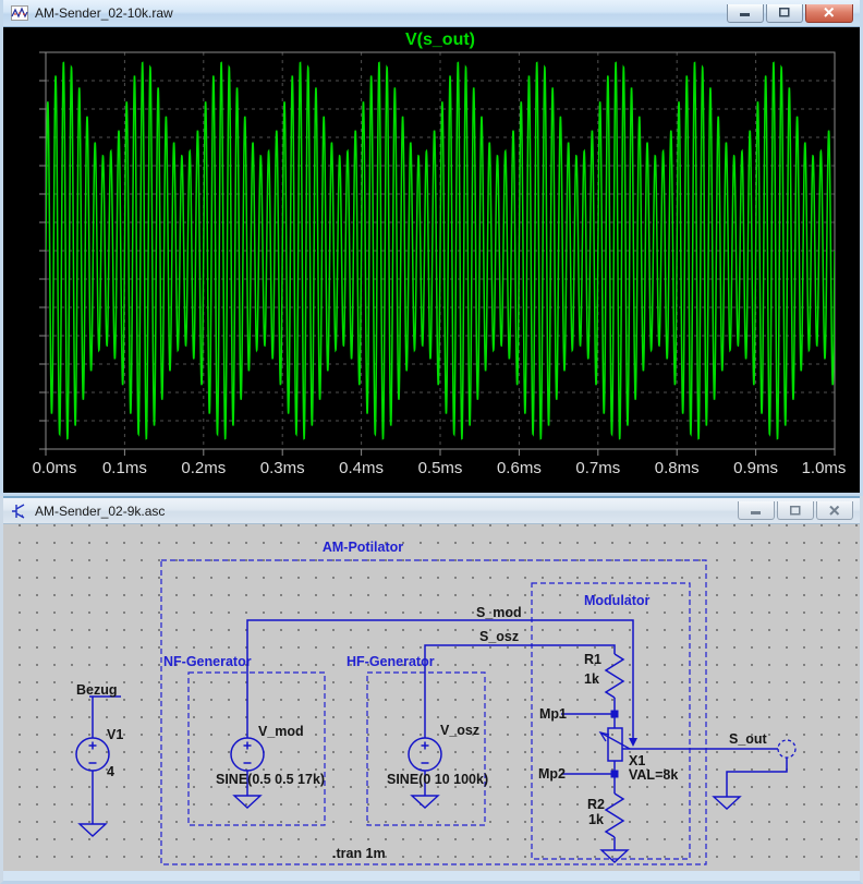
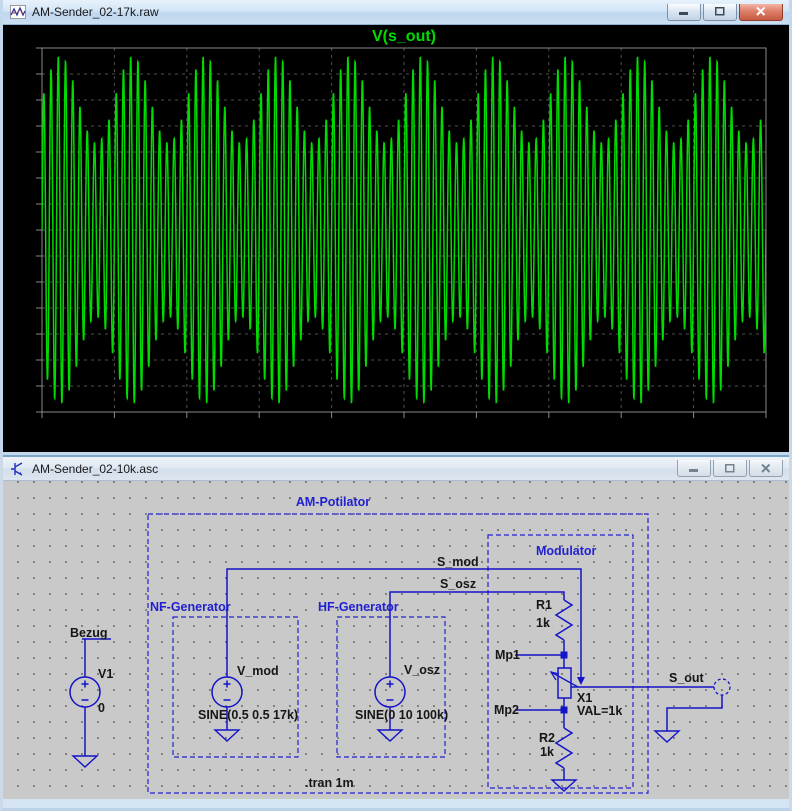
- AM-Sender_02-10k.raw
+ AM-Sender_02-17k.raw
  V(s_out)
- 0.0ms
- 0.1ms
- 0.2ms
- 0.3ms
- 0.4ms
- 0.5ms
- 0.6ms
- 0.7ms
- 0.8ms
- 0.9ms
- 1.0ms
- AM-Sender_02-9k.asc
+ AM-Sender_02-10k.asc
  AM-Potilator
  NF-Generator
  HF-Generatr
  Modulator
  Bezug
  V1
- 4
+ 0
  V_mod
  SINE(0.5 0.5 17k)
  V_osz
  SINE(0 10 100k)
  S_mod
  S_osz
  R1
  1k
  Mp1
  Mp2
  X1
- VAL=8k
+ VAL=1k
  R2
  1k
  S_out
  .tran 1m
